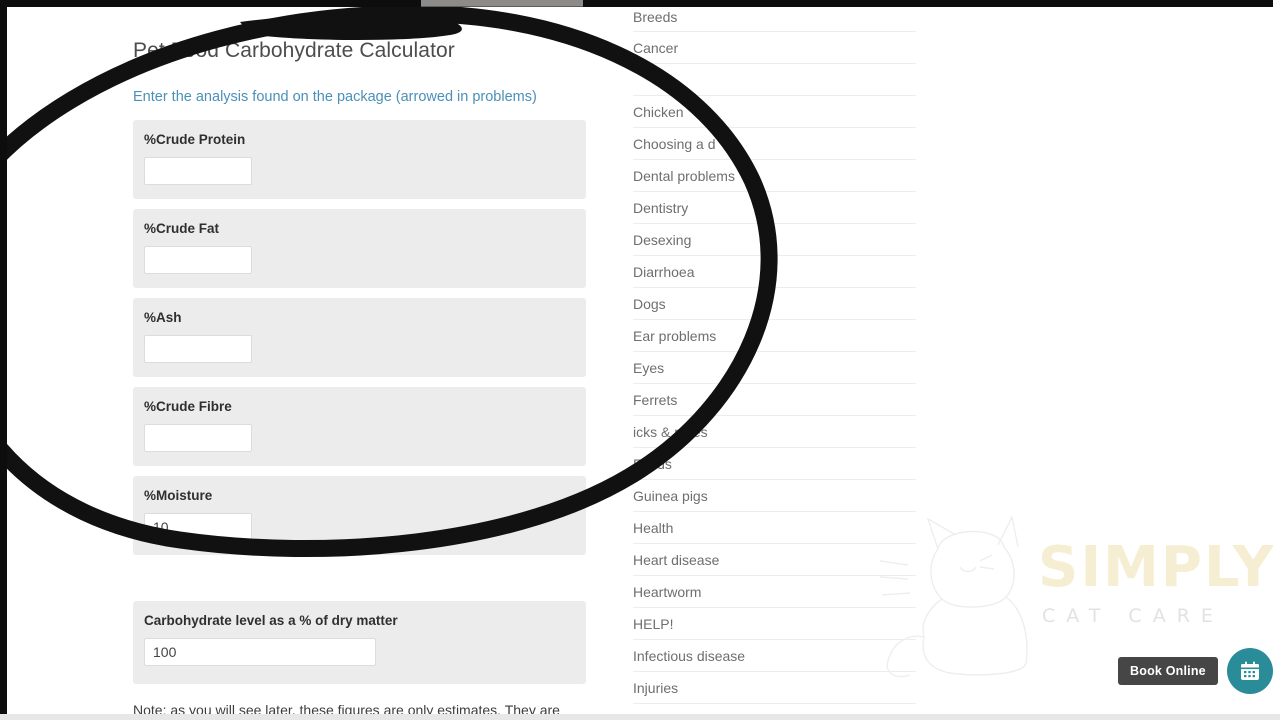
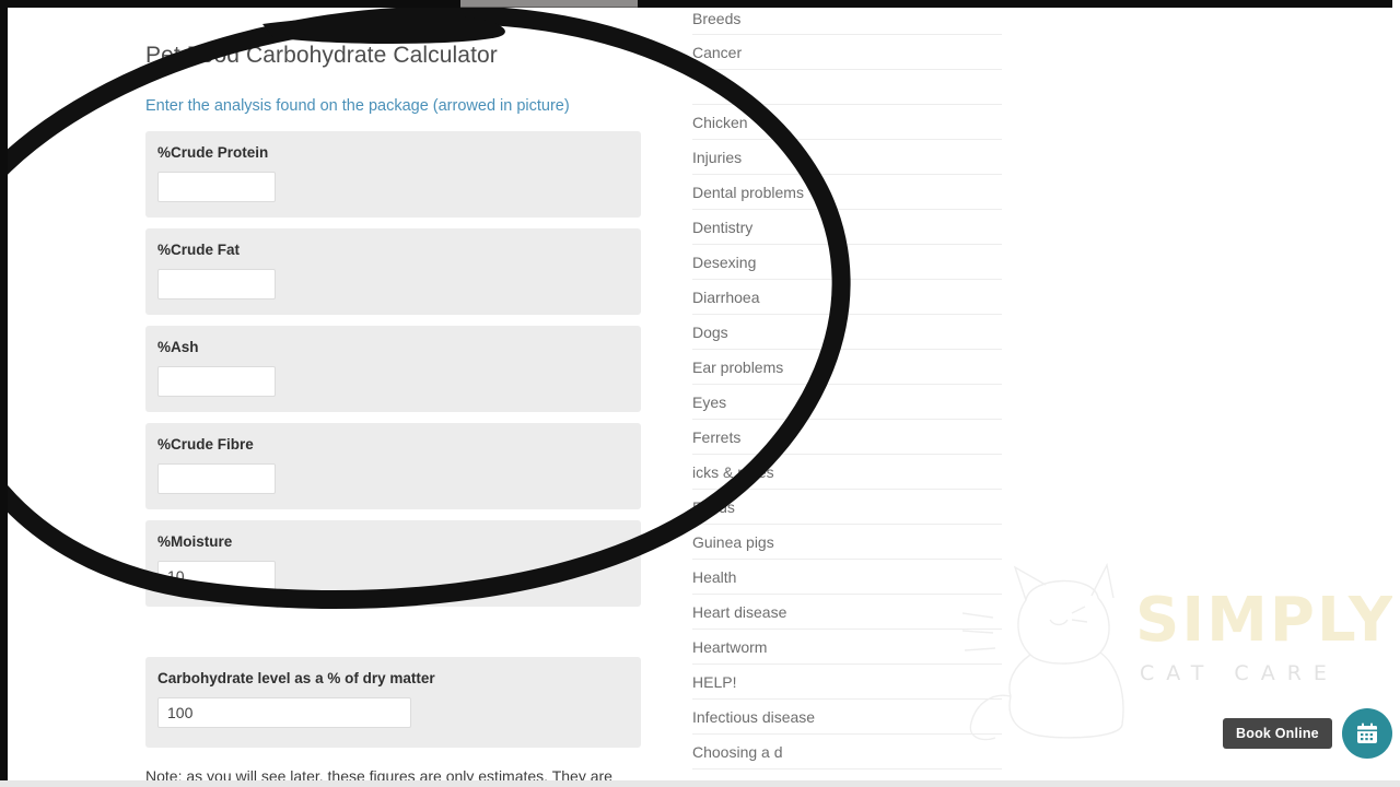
  Ped Carbohydrate Calculator
- Enter the analysis found on the package (arrowed in problems)
+ Enter the analysis found on the package (arrowed in picture)
  %Crude Protein
  %Crude Fat
  %Ash
  %Crude Fibre
  %Moisture
  10
  Carbohydrate level as a % of dry matter
  100
  Breeds
  Cancer
  Chicken
- Choosing a d
+ Injuries
  Dental problems
  Dentistry
  Desexing
  Diarrhoea
  Dogs
  Ear problems
  Eyes
  Ferrets
  Guinea pigs
  Health
  Heart disease
  Heartworm
  HELP!
  Infectious disease
- Injuries
+ Choosing a d
  SIMPLY
  CAT CARE
  Book Online
